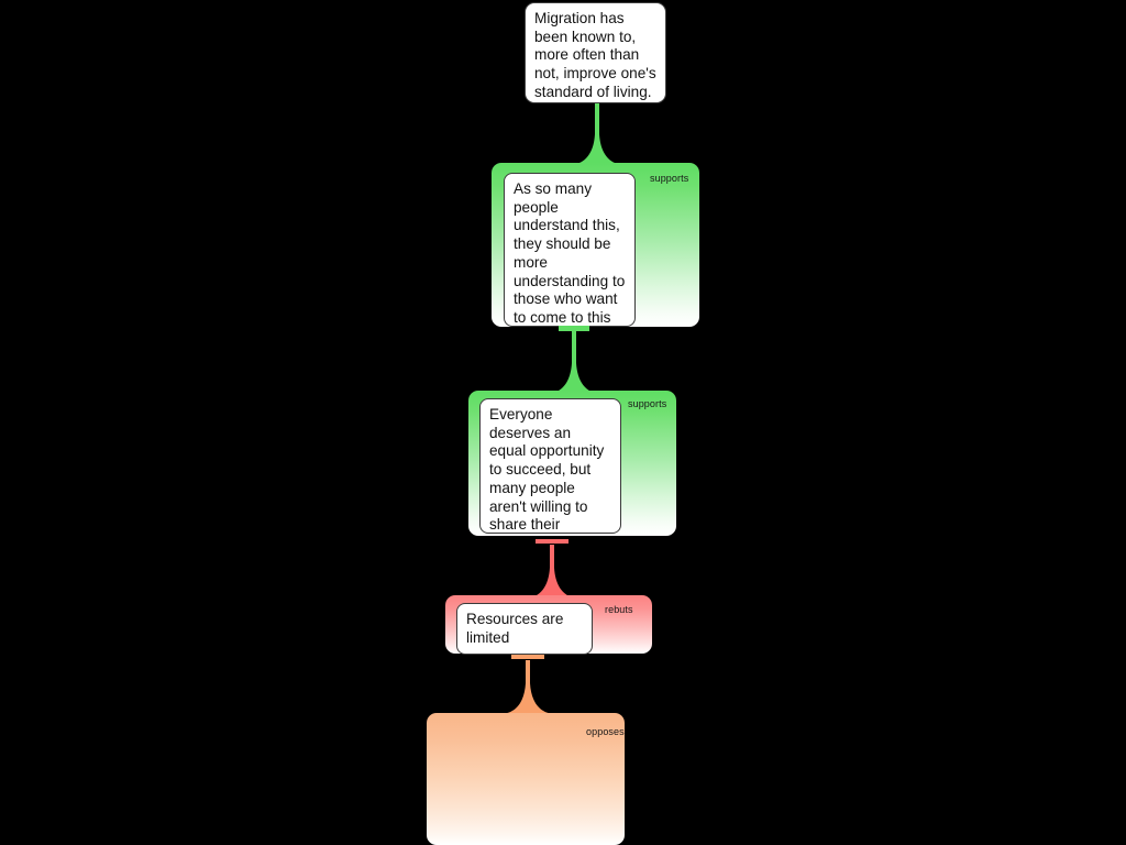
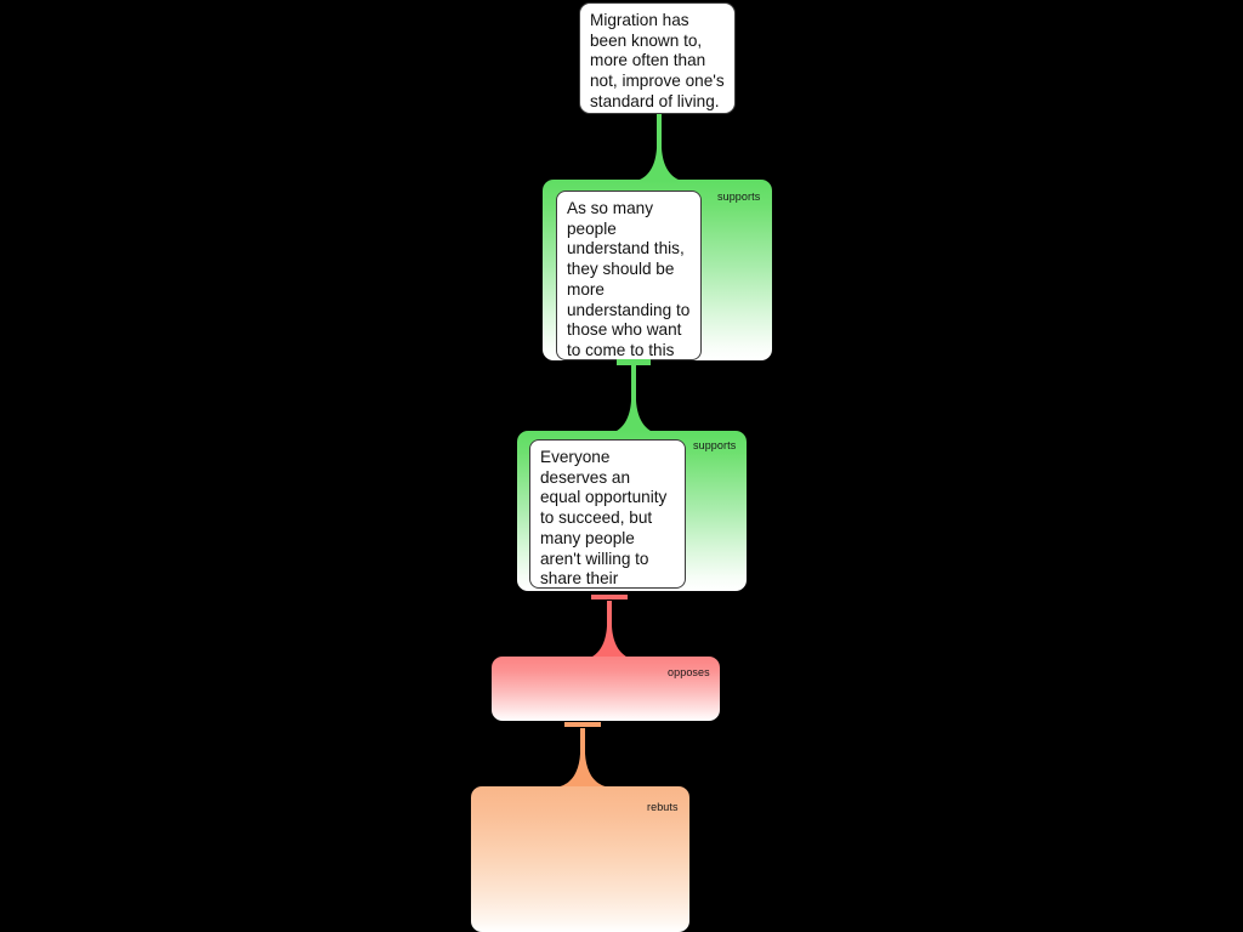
  supports
  As so many people understand this, they should be more understanding to those who want to come to this
  Migration has been known to, more often than not, improve one's standard of living.
  supports
  Everyone deserves an equal opportunity to succeed, but many people aren't willing to share their
- rebuts
+ opposes
- Resources are limited
- opposes
+ rebuts
